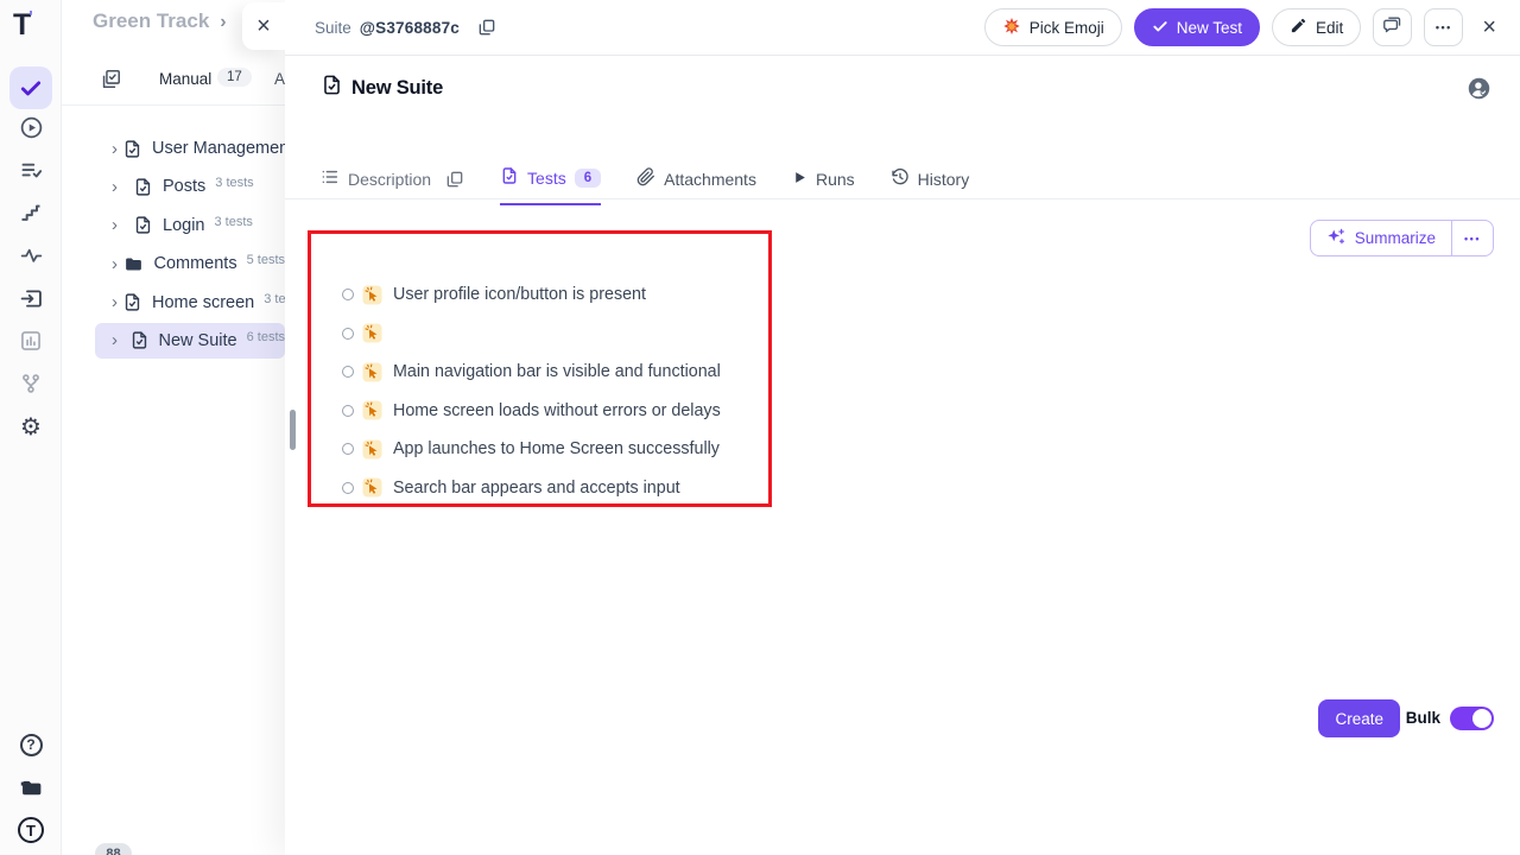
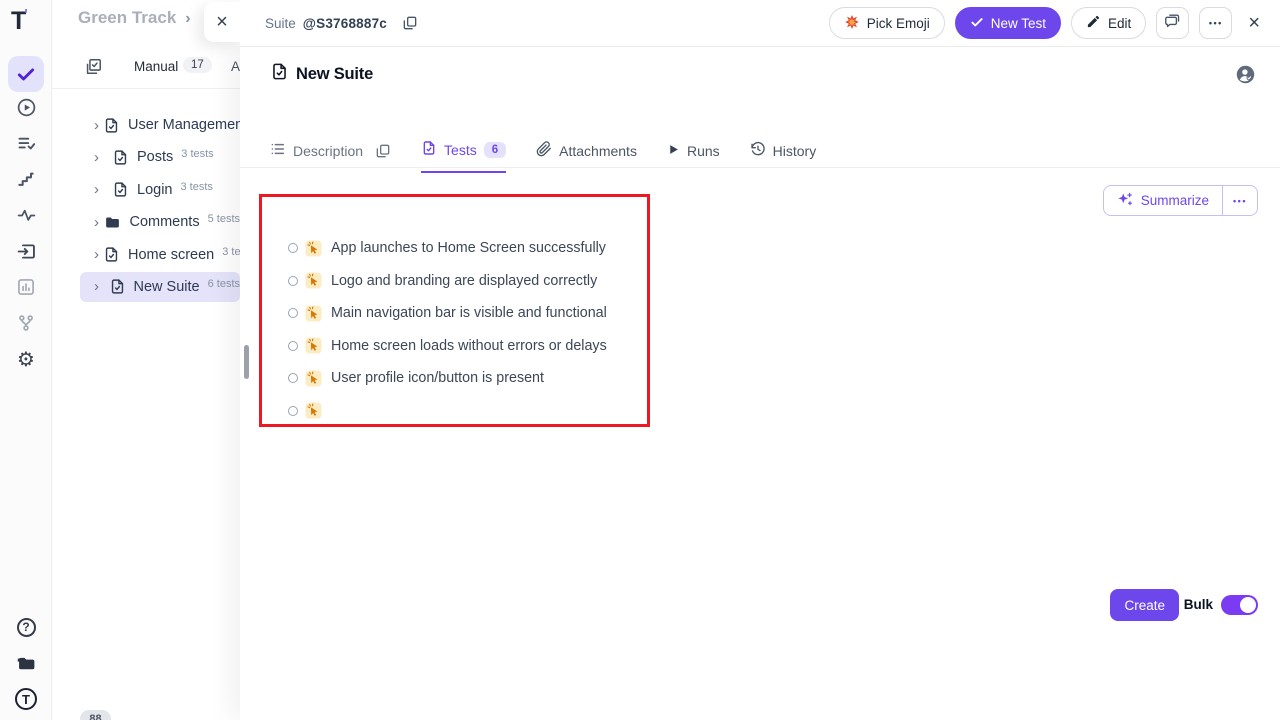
  T'
  ⚙
  ?
  T
  Green Track
  ›
  Manual
  17
  ›
  User Manageme
  ›
  Posts
  3 tests
  ›
  Login
  3 tests
  ›
  Comments
  5 tests
  ›
  Home screen
  ›
  New Suite
  6 tests
  88
  ×
  Suite
  @S3768887c
  Pick Emoji
  New Test
  Edit
  •••
  ×
  New Suite
  Description
  Tests
  6
  Attachments
  Runs
  History
  Summarize
  •••
- User profile icon/button is present
+ App launches to Home Screen successfully
+ Logo and branding are displayed correctly
  Main navigation bar is visible and functional
  Home screen loads without errors or delays
- App launches to Home Screen successfully
+ User profile icon/button is present
- Search bar appears and accepts input
  Create
  Bulk
